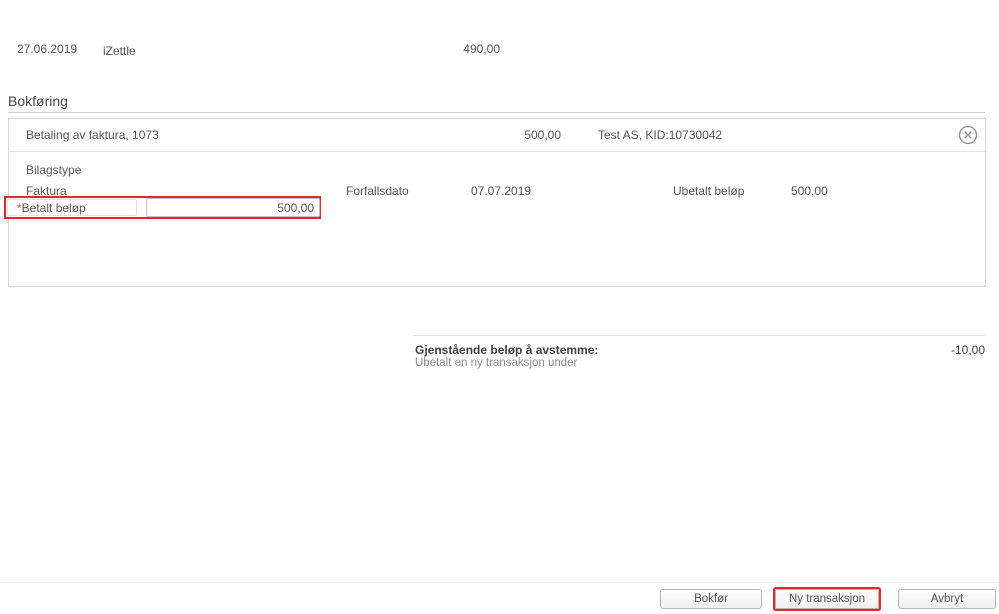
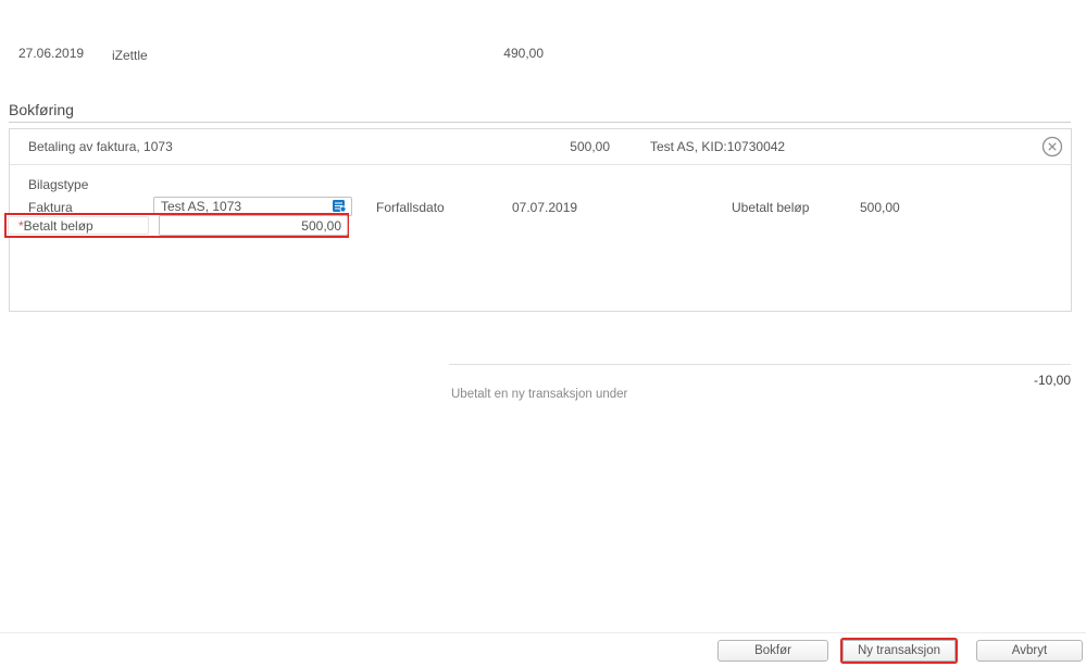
  27.06.2019
  iZettle
  490,00
  Bokføring
  Betaling av faktura, 1073
  500,00
  Test AS, KID:10730042
  Bilagstype
  Faktura
+ Test AS, 1073
  Forfallsdato
  07.07.2019
  Ubetalt beløp
  500,00
  *Betalt beløp
  500,00
- Gjenstående beløp å avstemme:
  -10,00
  Ubetalt en ny transaksjon under
  Bokfør
  Ny transaksjon
  Avbryt
